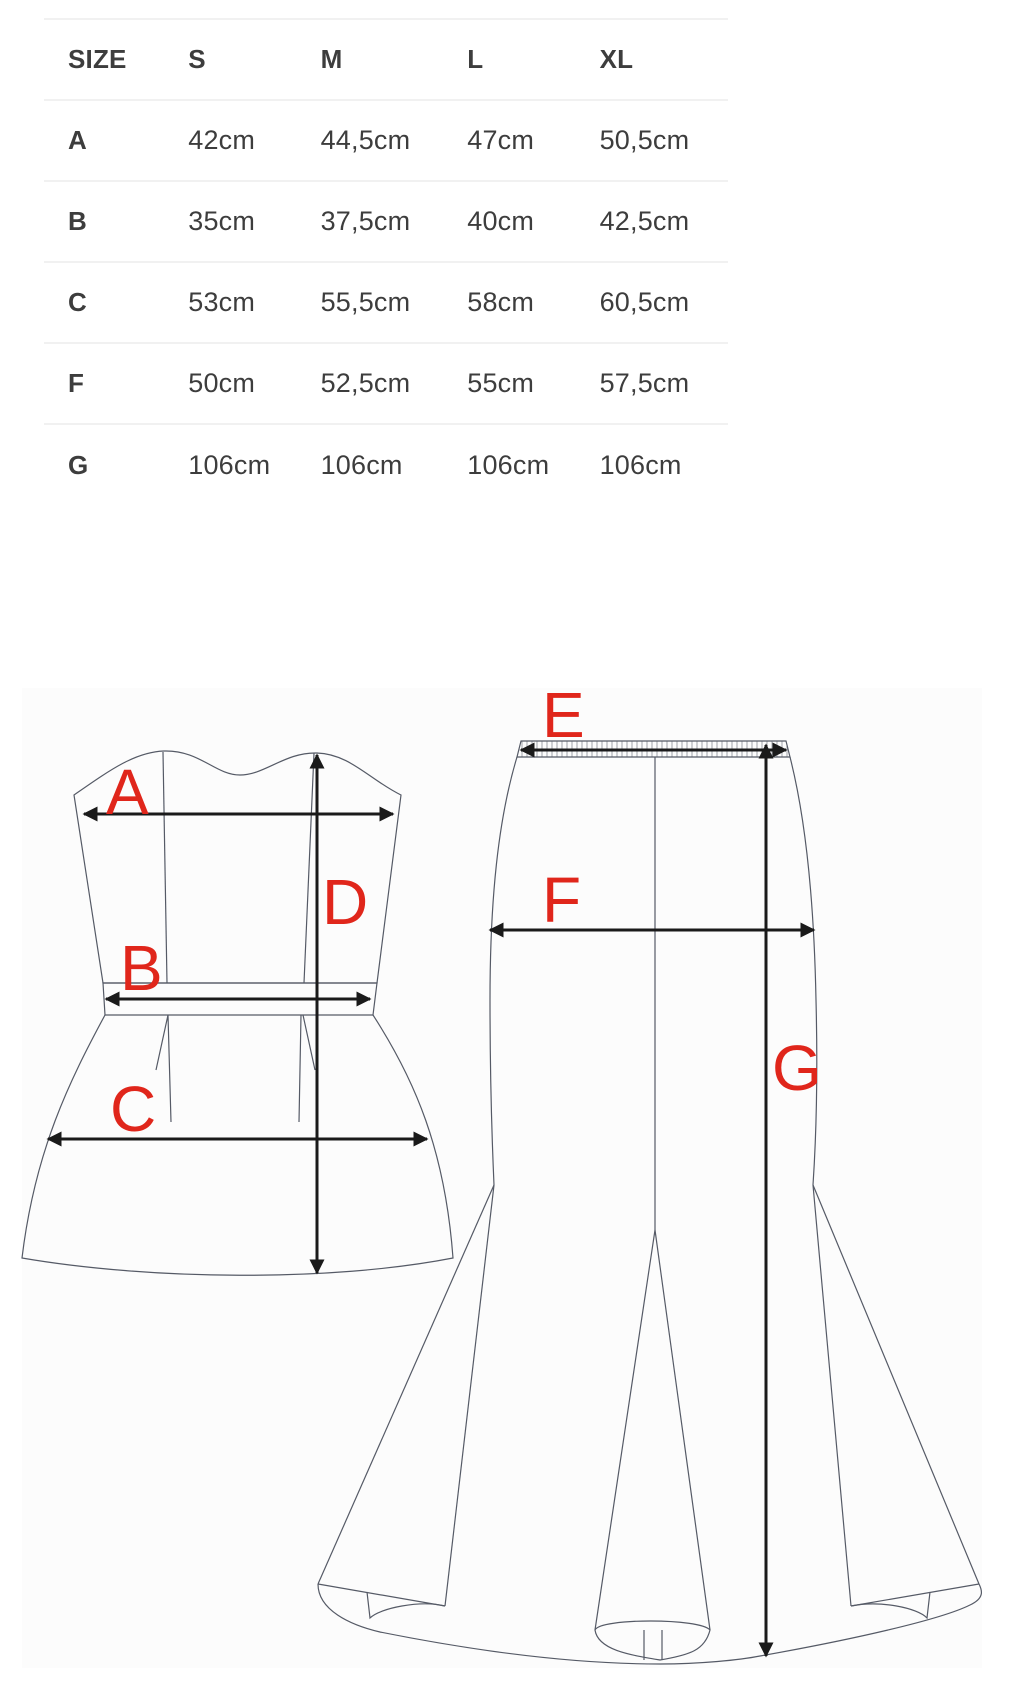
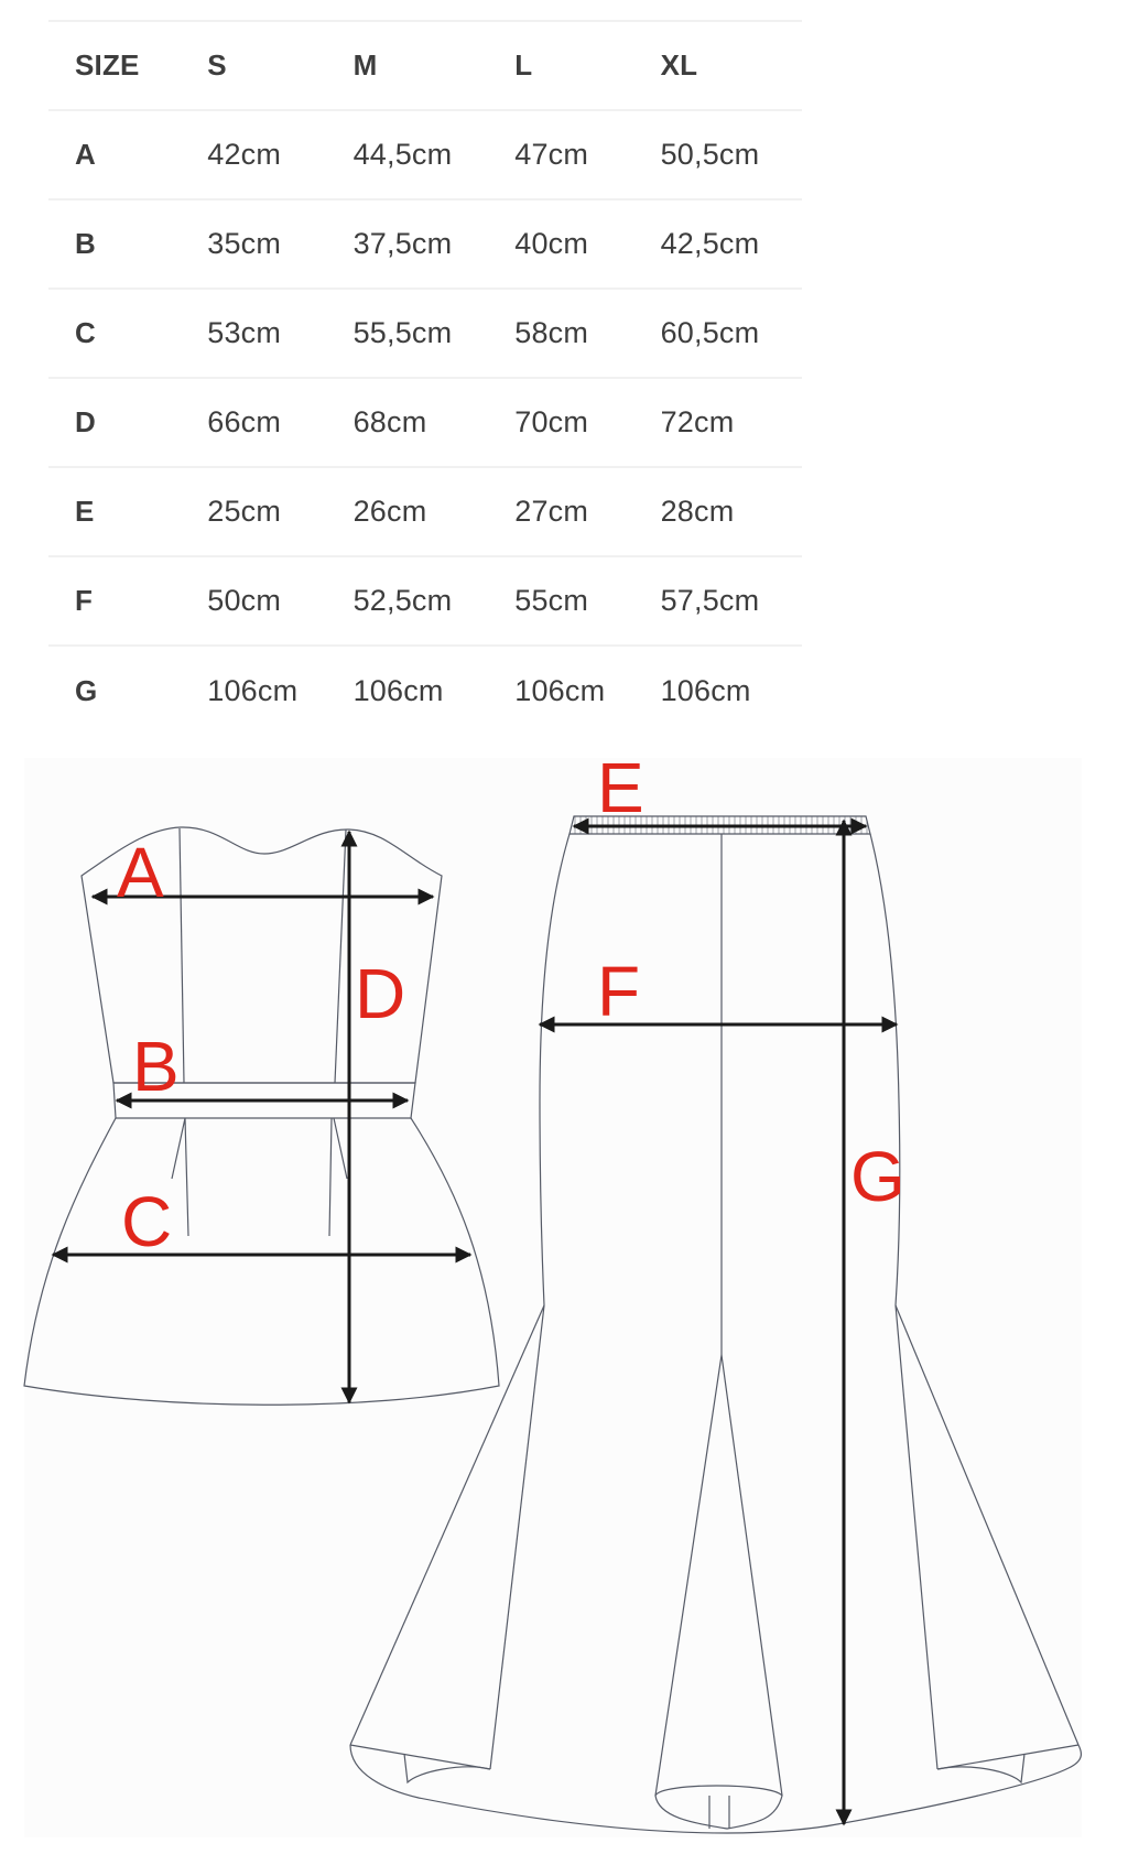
  SIZE	S	M	L	XL
  A	42cm	44,5cm	47cm	50,5cm
  B	35cm	37,5cm	40cm	42,5cm
  C	53cm	55,5cm	58cm	60,5cm
+ D	66cm	68cm	70cm	72cm
+ E	25cm	26cm	27cm	28cm
  F	50cm	52,5cm	55cm	57,5cm
  G	106cm	106cm	106cm	106cm
  A
  B
  C
  D
  E
  F
  G
